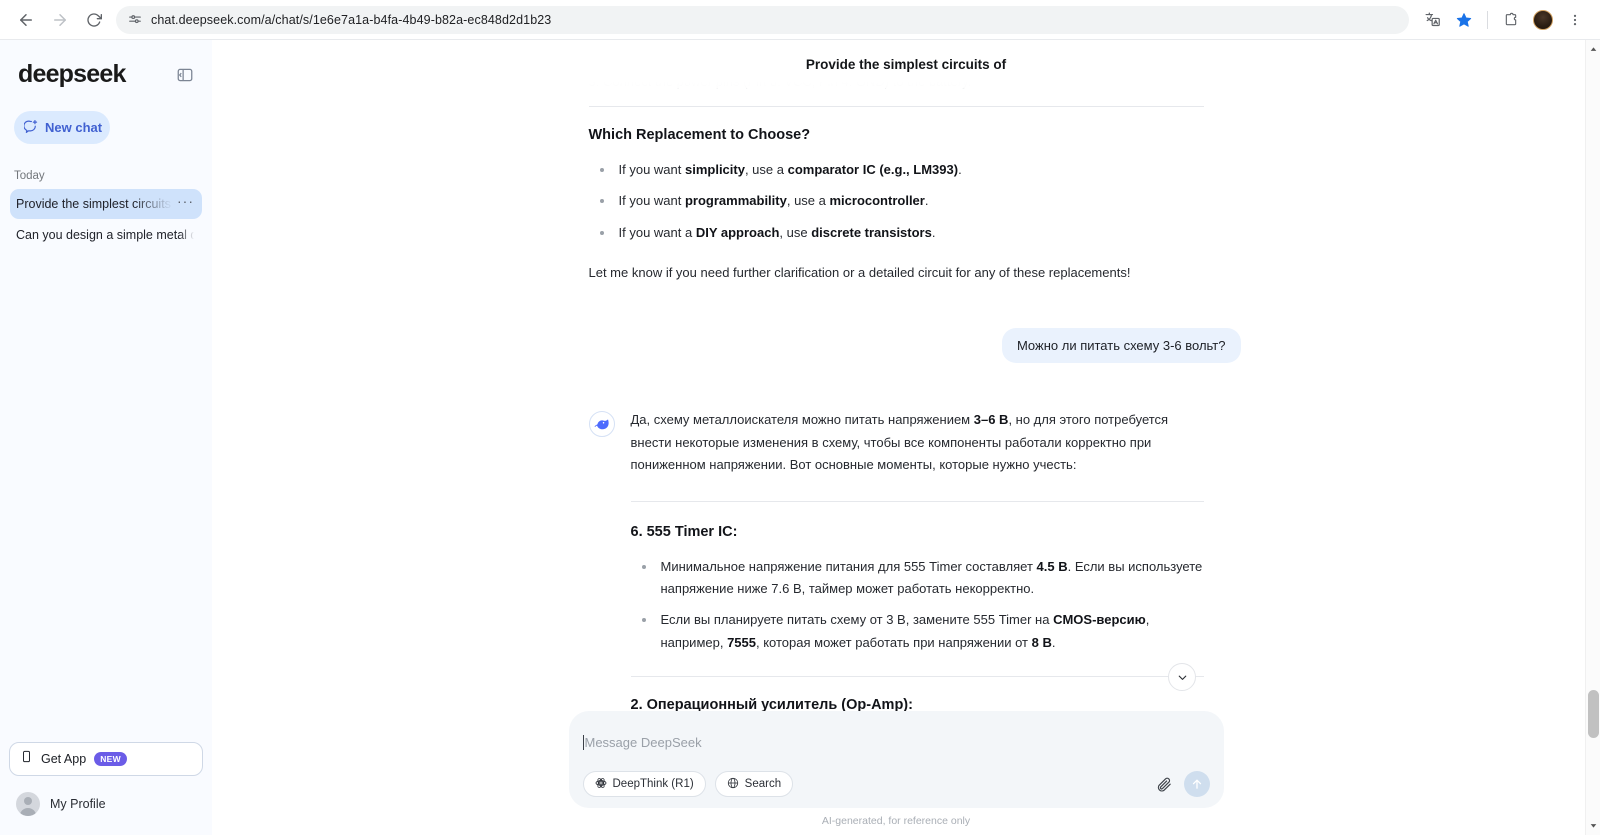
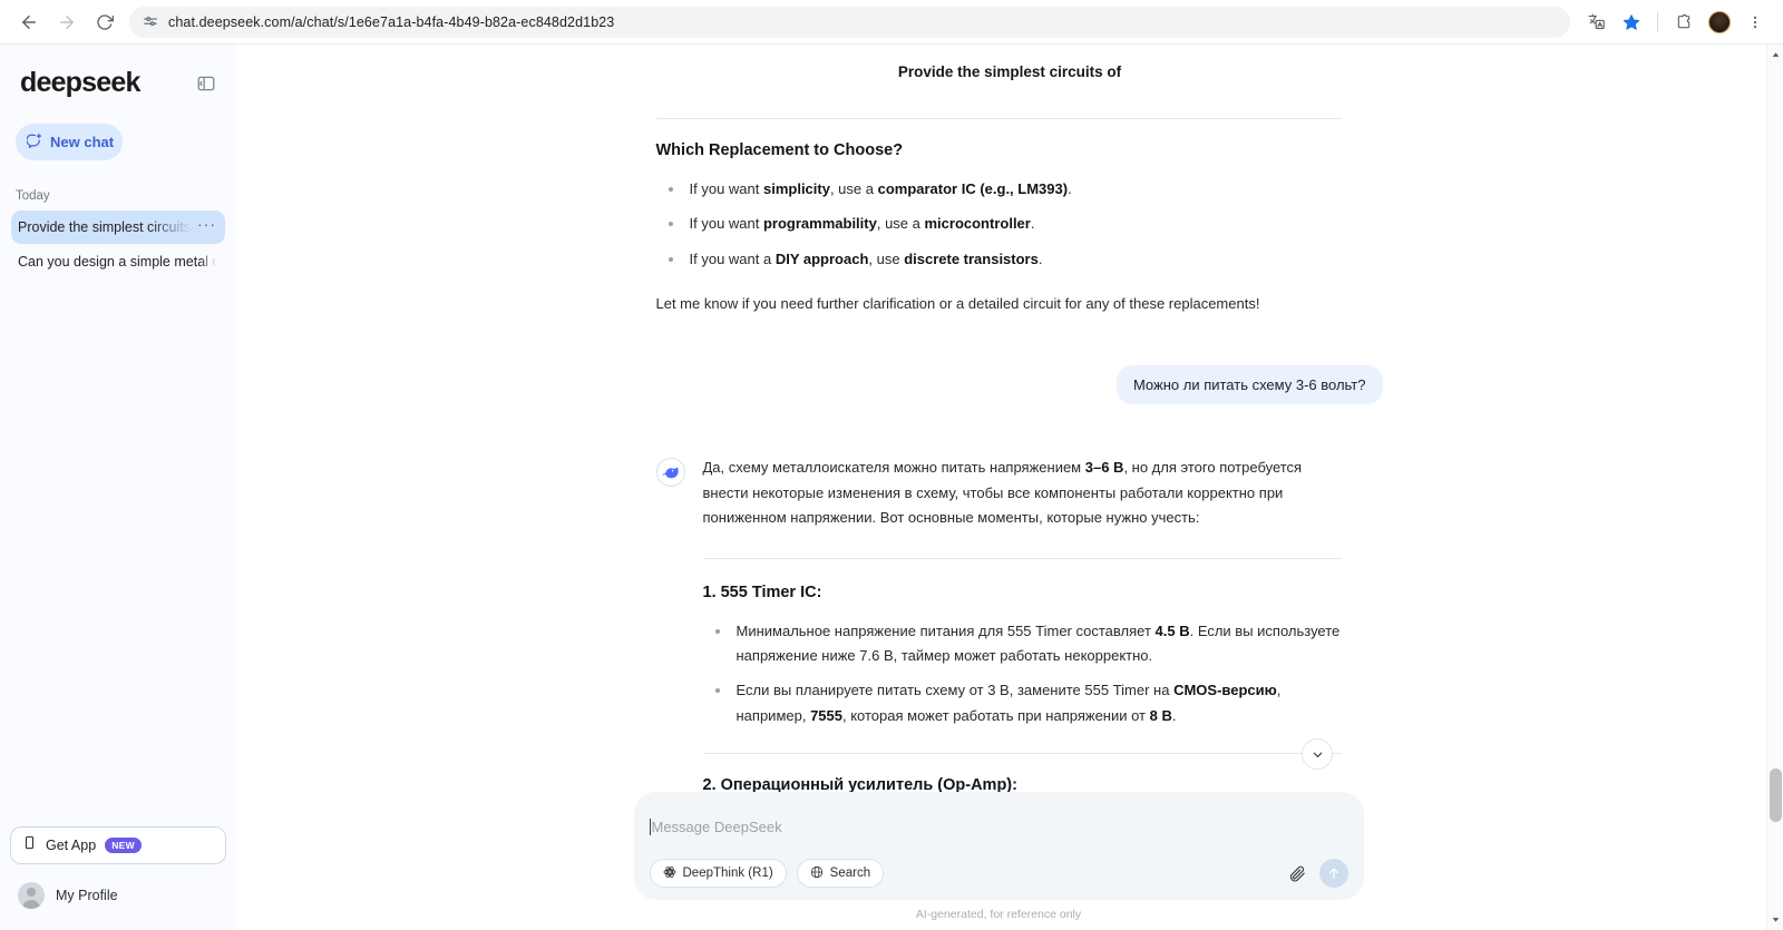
  chat.deepseek.com/a/chat/s/1e6e7a1a-b4fa-4b49-b82a-ec848d2d1b23
  deepseek
  New chat
  Today
  Provide the simplest circuits
  ···
  Can you design a simple metal d
  Get App
  NEW
  My Profile
  Provide the simplest circuits of
  Which Replacement to Choose?
  If you want simplicity, use a comparator IC (e.g., LM393).
  If you want programmability, use a microcontroller.
  If you want a DIY approach, use discrete transistors.
  Let me know if you need further clarification or a detailed circuit for any of these replacements!
  Можно ли питать схему 3-6 вольт?
  Да, схему металлоискателя можно питать напряжением 3–6 В, но для этого потребуется внести некоторые изменения в схему, чтобы все компоненты работали корректно при пониженном напряжении. Вот основные моменты, которые нужно учесть:
- 6. 555 Timer IC:
+ 1. 555 Timer IC:
  Минимальное напряжение питания для 555 Timer составляет 4.5 В. Если вы используете напряжение ниже 7.6 В, таймер может работать некорректно.
  Если вы планируете питать схему от 3 В, замените 555 Timer на CMOS-версию, например, 7555, которая может работать при напряжении от 8 В.
  2. Операционный усилитель (Op-Amp):
  Message DeepSeek
  DeepThink (R1)
  Search
  AI-generated, for reference only
